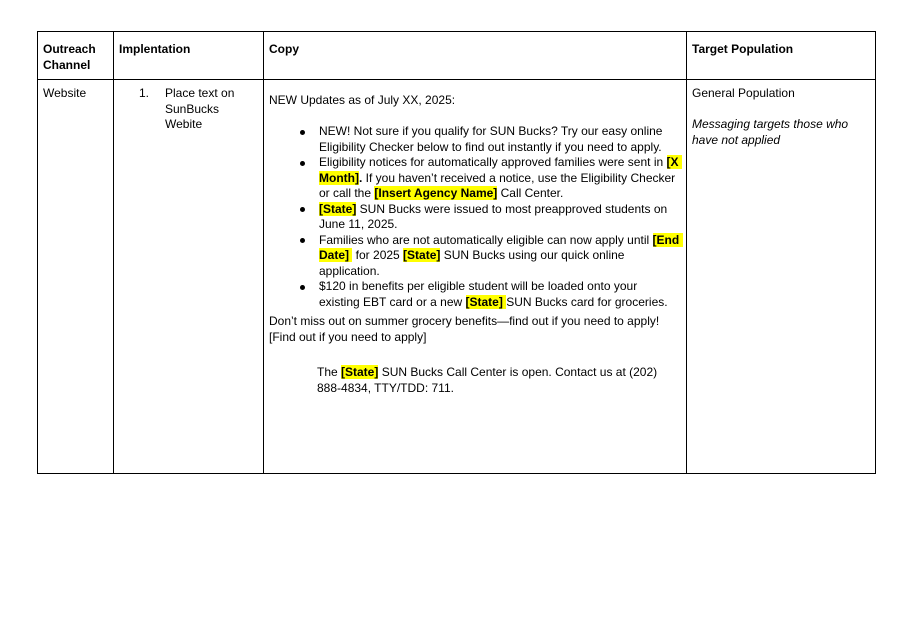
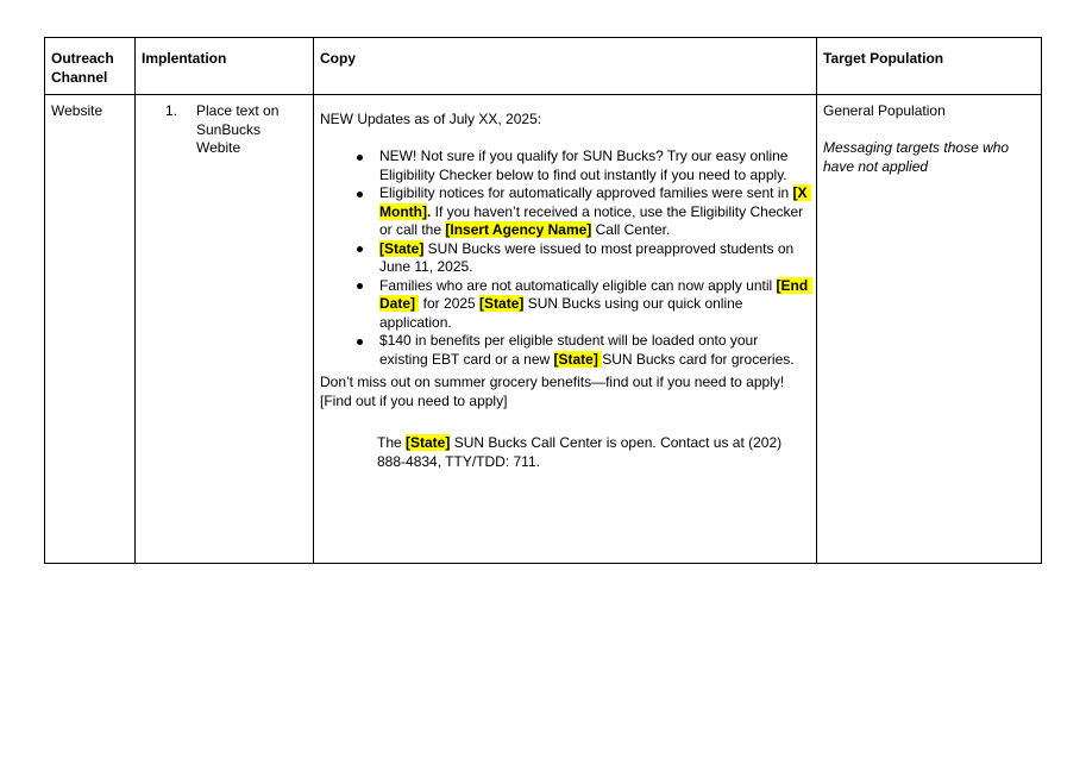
  Outreach Channel	Implentation	Copy	Target Population
- Website	1. Place text on SunBucks Webite	NEW Updates as of July XX, 2025:NEW! Not sure if you qualify for SUN Bucks? Try our easy online Eligibility Checker below to find out instantly if you need to apply.Eligibility notices for automatically approved families were sent in [X Month]. If you haven’t received a notice, use the Eligibility Checker or call the [Insert Agency Name] Call Center.[State] SUN Bucks were issued to most preapproved students on June 11, 2025.Families who are not automatically eligible can now apply until [End Date] for 2025 [State] SUN Bucks using our quick online application.$120 in benefits per eligible student will be loaded onto your existing EBT card or a new [State] SUN Bucks card for groceries.Don’t miss out on summer grocery benefits—find out if you need to apply![Find out if you need to apply]The [State] SUN Bucks Call Center is open. Contact us at (202) 888-4834, TTY/TDD: 711.	General Population Messaging targets those who have not applied
+ Website	1. Place text on SunBucks Webite	NEW Updates as of July XX, 2025:NEW! Not sure if you qualify for SUN Bucks? Try our easy online Eligibility Checker below to find out instantly if you need to apply.Eligibility notices for automatically approved families were sent in [X Month]. If you haven’t received a notice, use the Eligibility Checker or call the [Insert Agency Name] Call Center.[State] SUN Bucks were issued to most preapproved students on June 11, 2025.Families who are not automatically eligible can now apply until [End Date] for 2025 [State] SUN Bucks using our quick online application.$140 in benefits per eligible student will be loaded onto your existing EBT card or a new [State] SUN Bucks card for groceries.Don’t miss out on summer grocery benefits—find out if you need to apply![Find out if you need to apply]The [State] SUN Bucks Call Center is open. Contact us at (202) 888-4834, TTY/TDD: 711.	General Population Messaging targets those who have not applied
